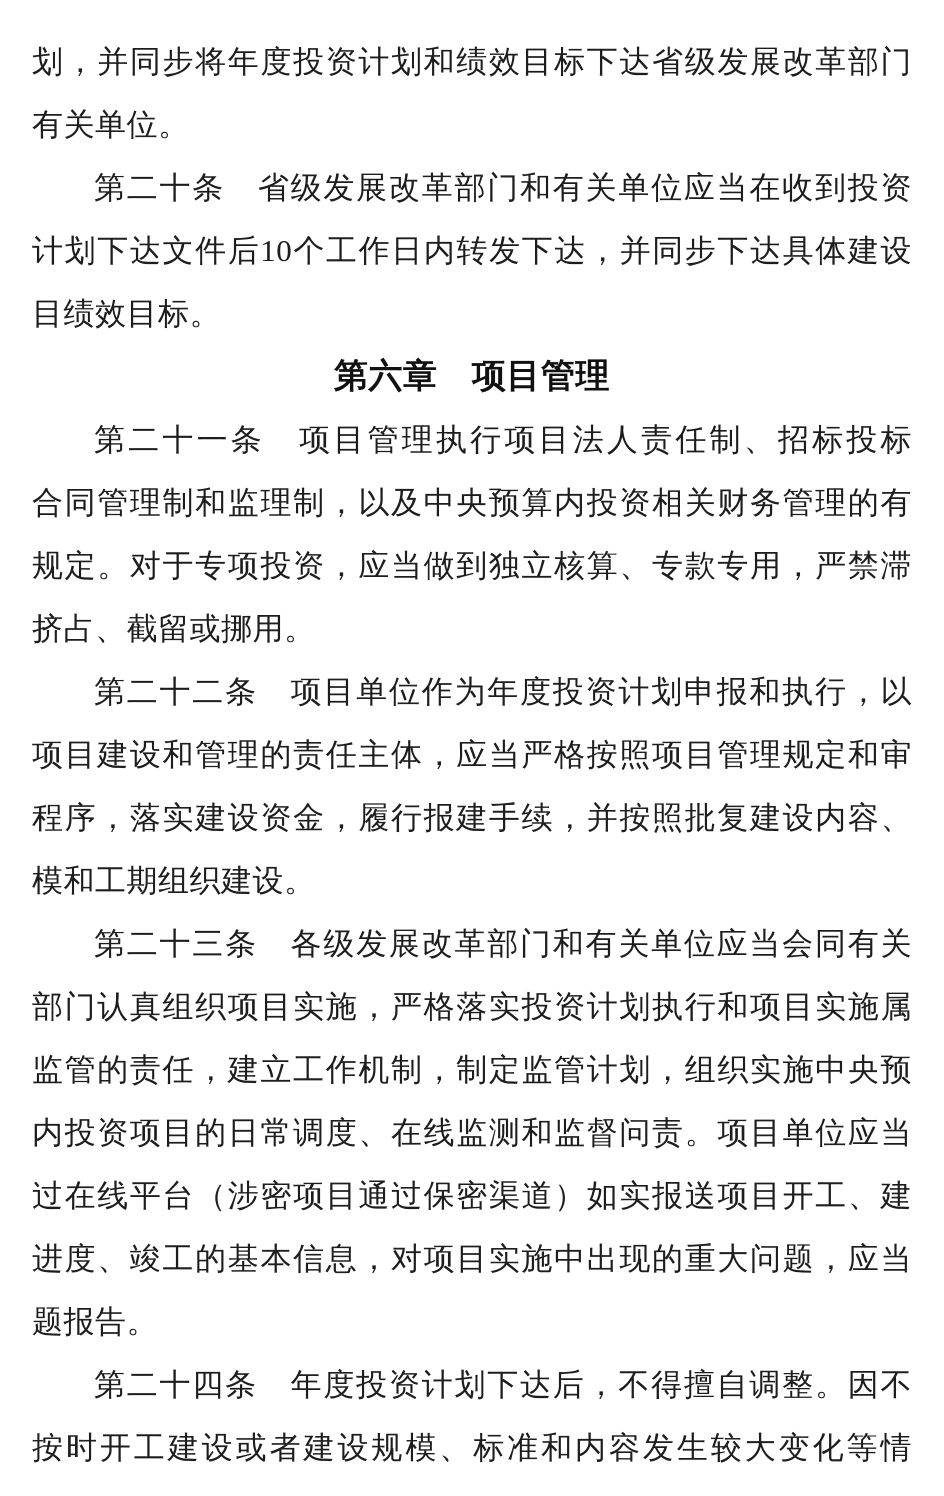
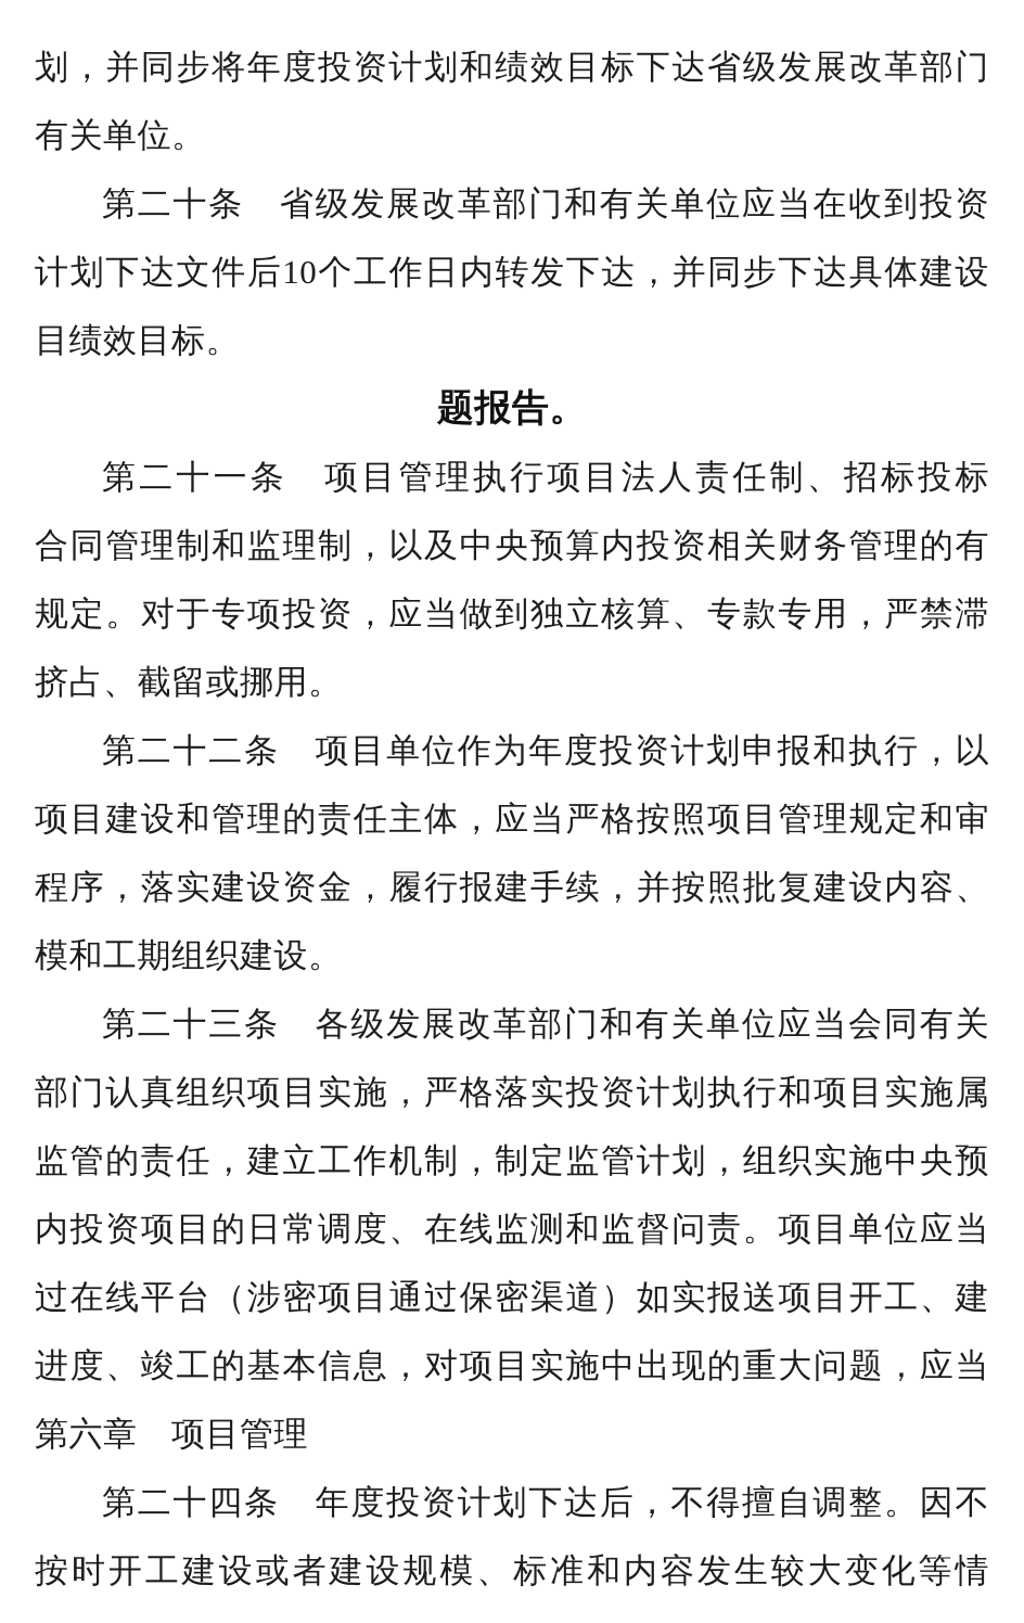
  划，并同步将年度投资计划和绩效目标下达省级发展改革部门
  有关单位。
  第二十条 省级发展改革部门和有关单位应当在收到投资
  计划下达文件后10个工作日内转发下达，并同步下达具体建设
  目绩效目标。
- 第六章 项目管理
+ 题报告。
  第二十一条 项目管理执行项目法人责任制、招标投标
  合同管理制和监理制，以及中央预算内投资相关财务管理的有
  规定。对于专项投资，应当做到独立核算、专款专用，严禁滞
  挤占、截留或挪用。
  第二十二条 项目单位作为年度投资计划申报和执行，以
  项目建设和管理的责任主体，应当严格按照项目管理规定和审
  程序，落实建设资金，履行报建手续，并按照批复建设内容、
  模和工期组织建设。
  第二十三条 各级发展改革部门和有关单位应当会同有关
  部门认真组织项目实施，严格落实投资计划执行和项目实施属
  监管的责任，建立工作机制，制定监管计划，组织实施中央预
  内投资项目的日常调度、在线监测和监督问责。项目单位应当
  过在线平台（涉密项目通过保密渠道）如实报送项目开工、建
  进度、竣工的基本信息，对项目实施中出现的重大问题，应当
- 题报告。
+ 第六章 项目管理
  第二十四条 年度投资计划下达后，不得擅自调整。因不
  按时开工建设或者建设规模、标准和内容发生较大变化等情
